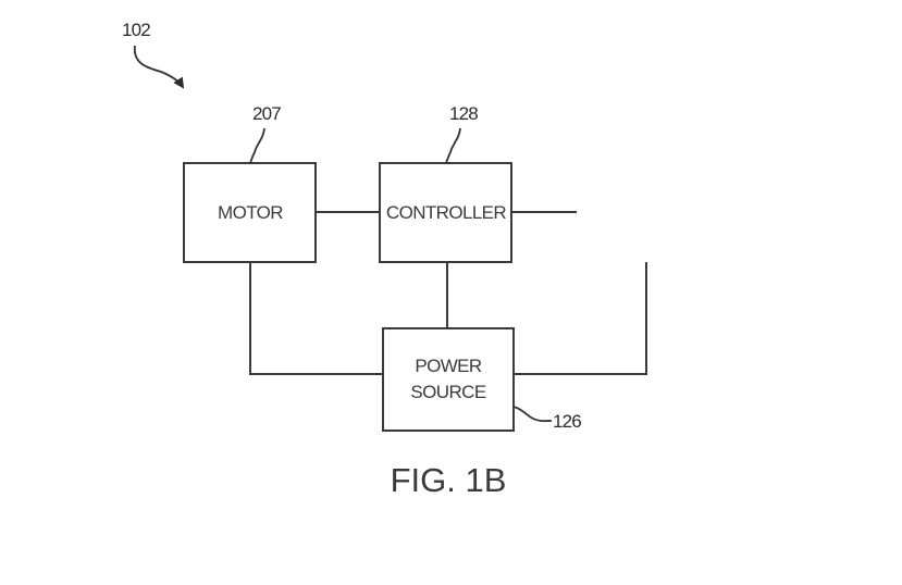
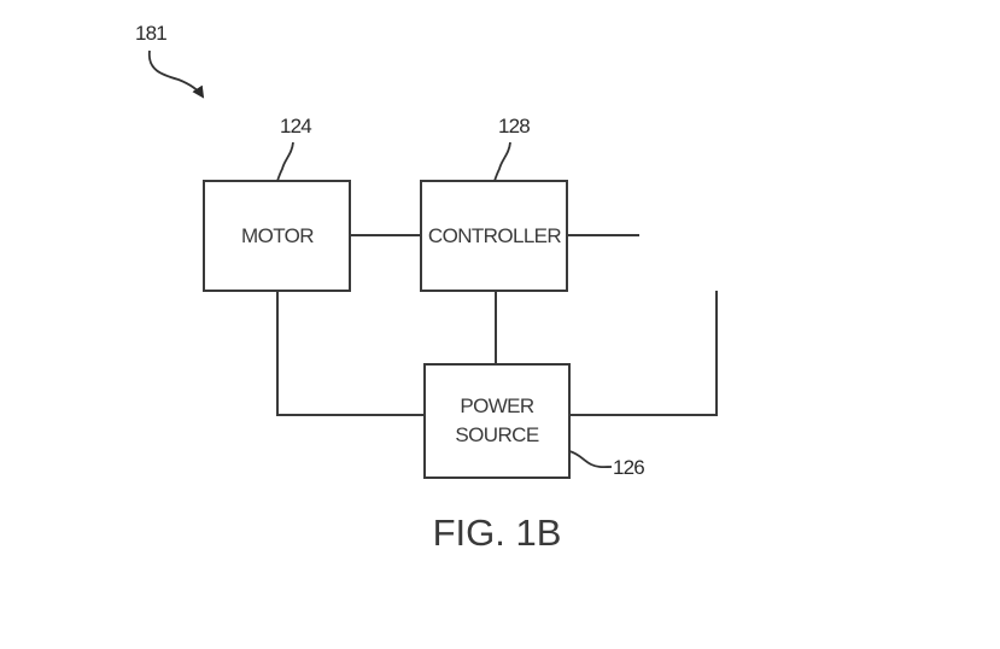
- 102
+ 181
  MOTOR
- 207
+ 124
  CONTROLLER
  128
  POWER
  SOURCE
  126
  FIG. 1B
